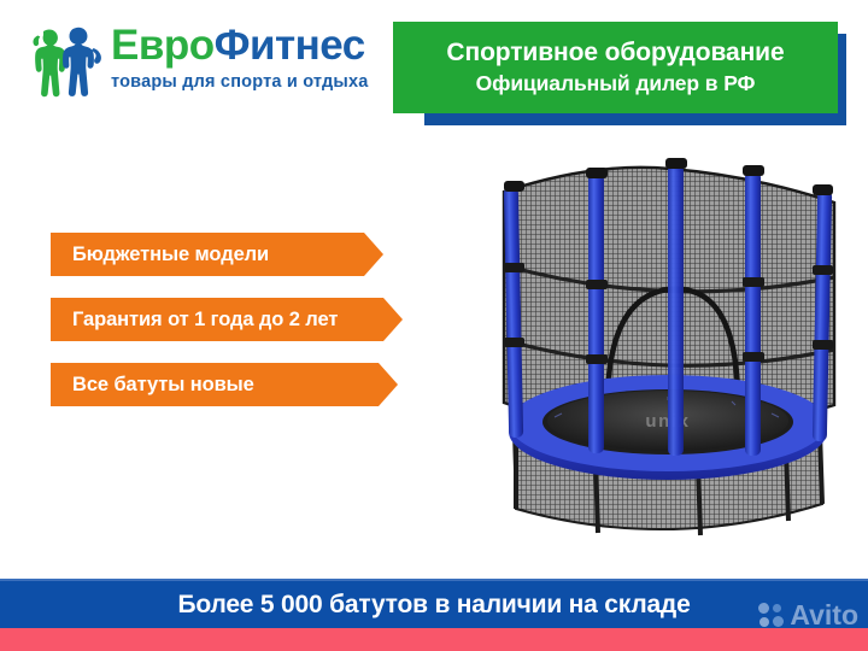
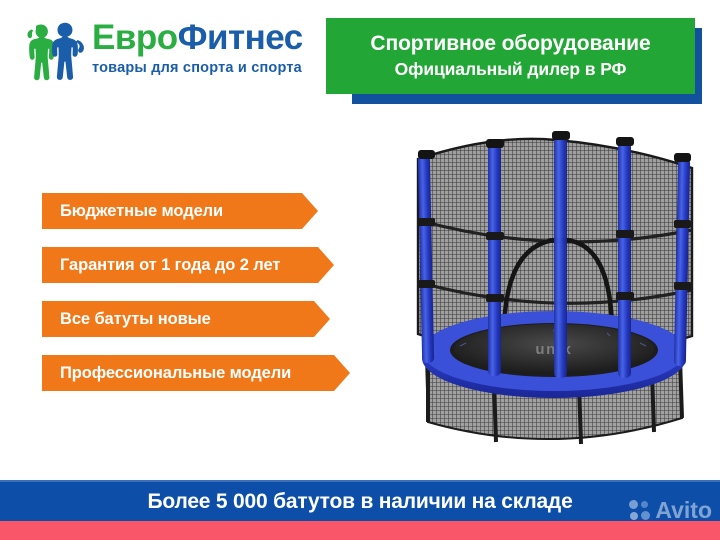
  ЕвроФитнес
- товары для спорта и отдыха
+ товары для спорта и спорта
  Спортивное оборудование
  Официальный дилер в РФ
  Бюджетные модели
  Гарантия от 1 года до 2 лет
  Все батуты новые
+ Профессиональные модели
  unx
  Более 5 000 батутов в наличии на складе
  Avito
